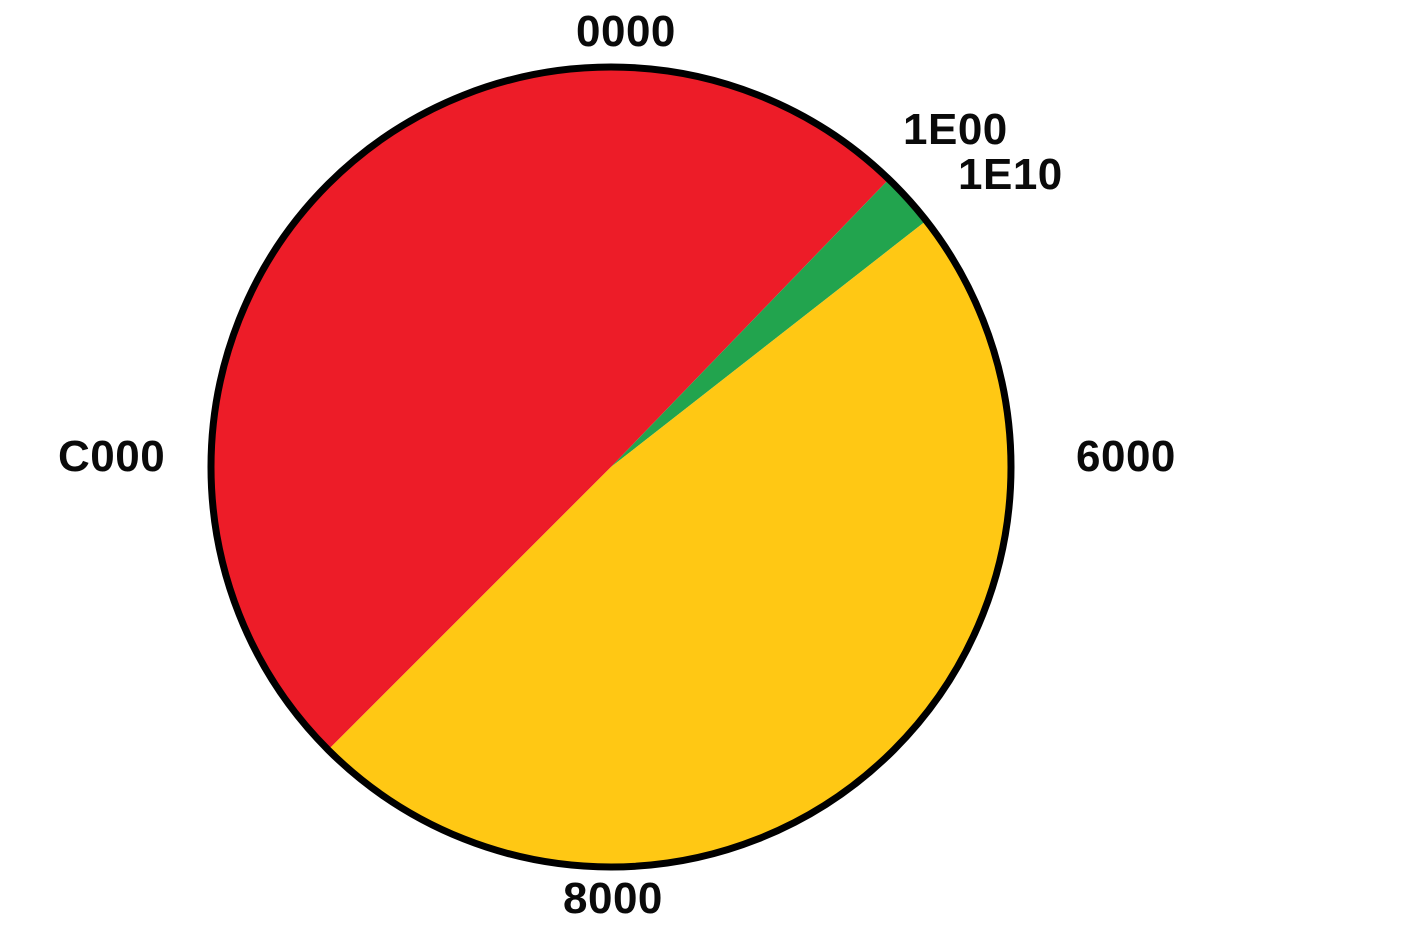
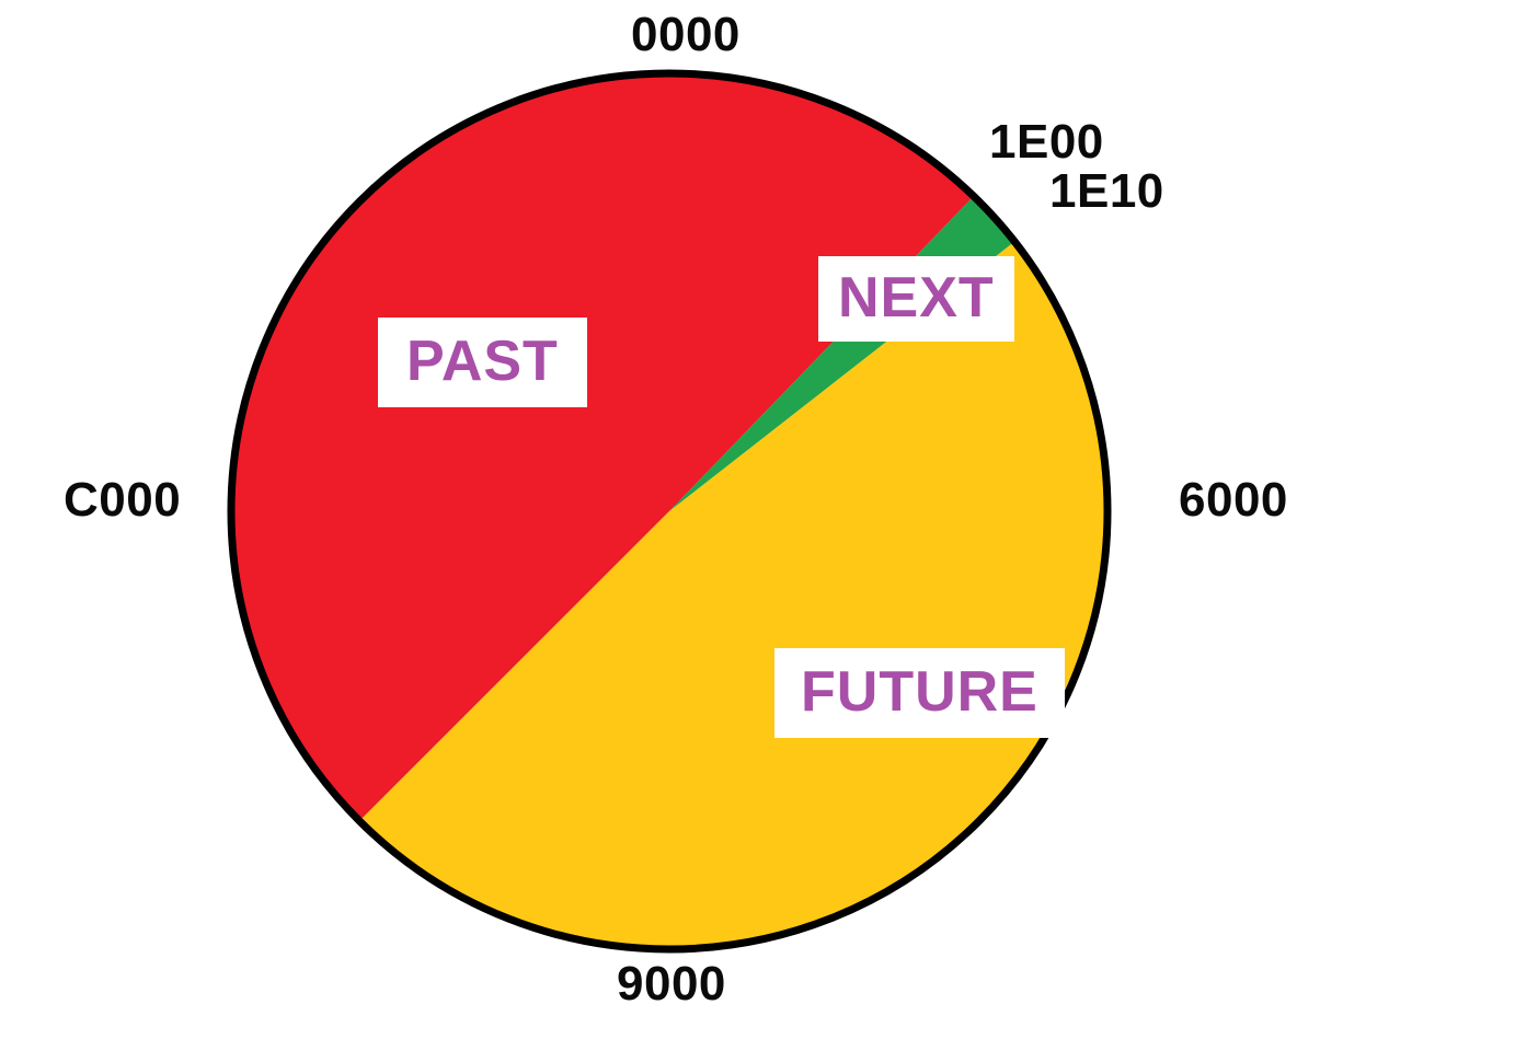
  0000
  1E00
  1E10
  6000
- 8000
+ 9000
  C000
+ PAST
+ NEXT
+ FUTURE
